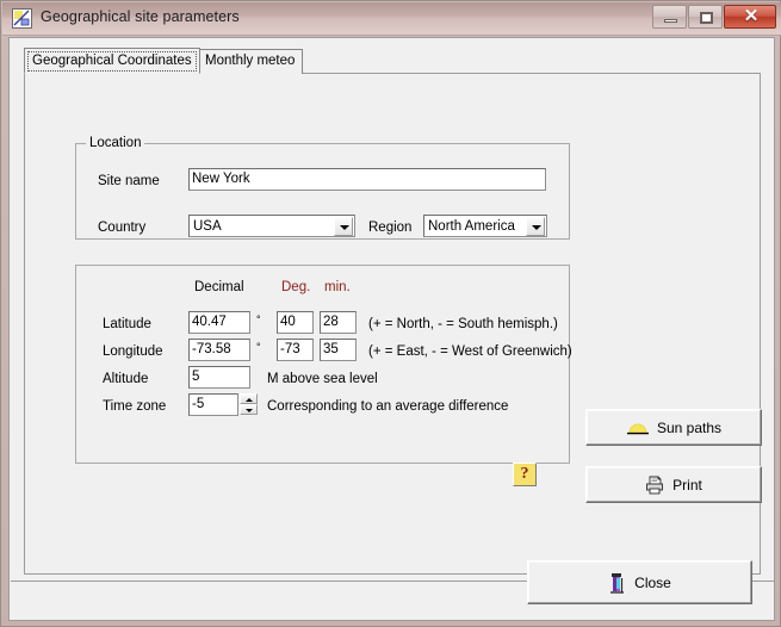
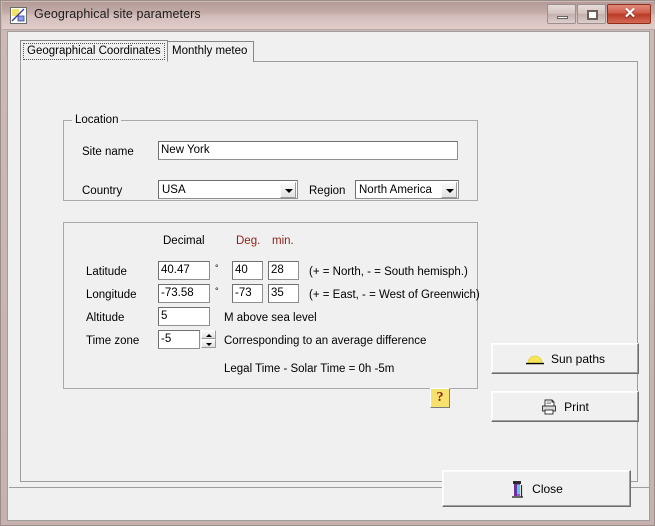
  Geographical site parameters
  ✕
  Geographical Coordinates
  Monthly meteo
  Location
  Site name
  New York
  Country
  USA
  Region
  North America
  Decimal
  Deg.
  min.
  Latitude
  40.47
  °
  40
  28
  (+ = North, - = South hemisph.)
  Longitude
  -73.58
  °
  -73
  35
  (+ = East, - = West of Greenwich)
  Altitude
  5
  M above sea level
  Time zone
  -5
  Corresponding to an average difference
+ Legal Time - Solar Time = 0h -5m
  ?
  Sun paths
  Print
  Close
